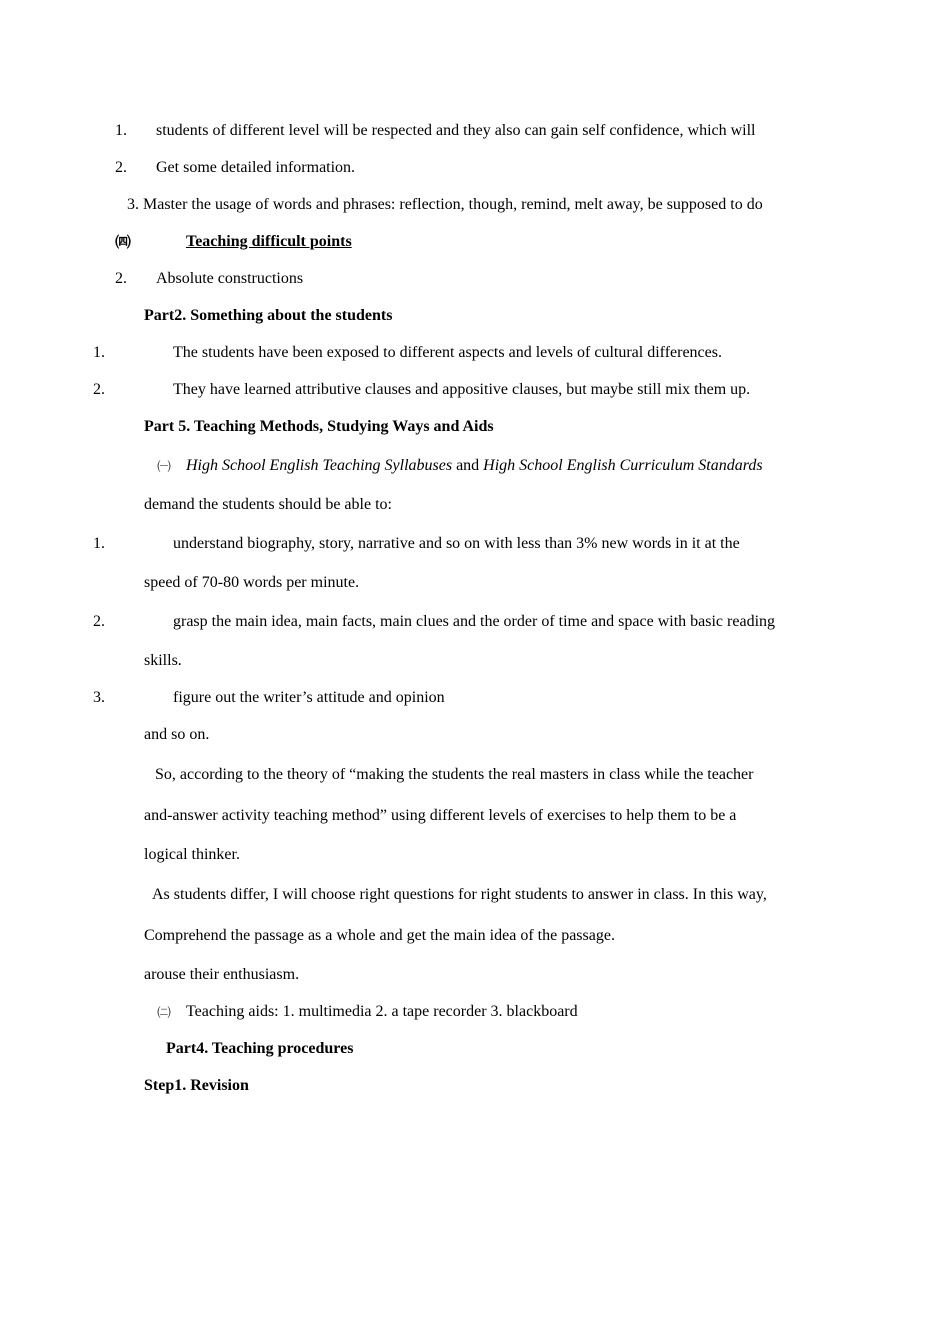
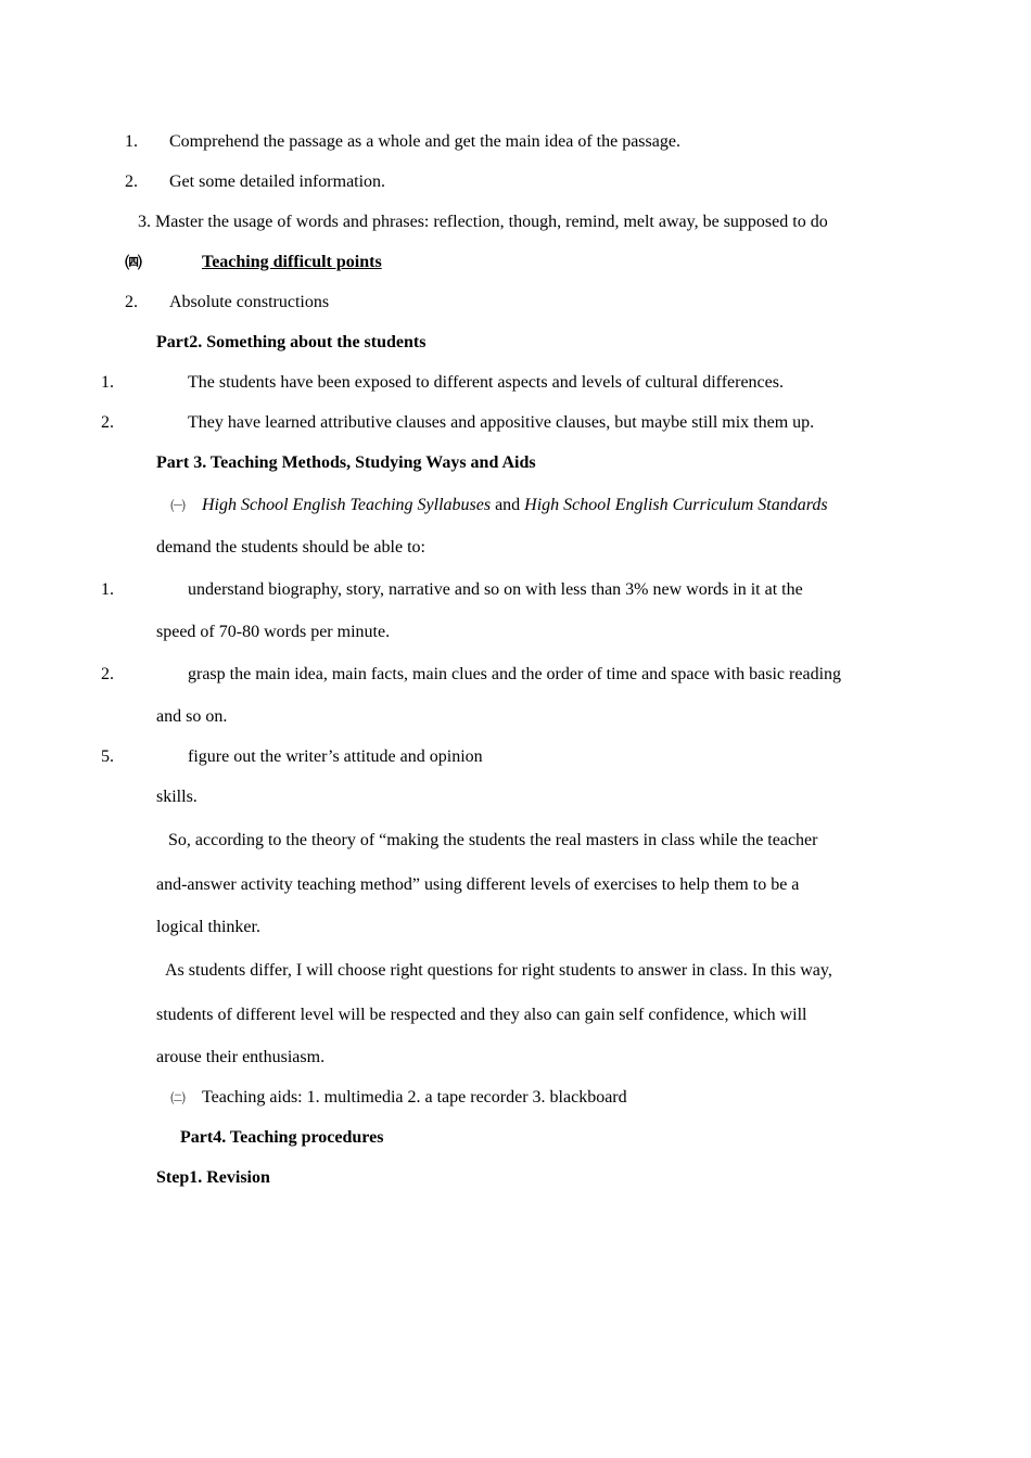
- 1. students of different level will be respected and they also can gain self confidence, which will
+ 1. Comprehend the passage as a whole and get the main idea of the passage.
  2. Get some detailed information.
  3. Master the usage of words and phrases: reflection, though, remind, melt away, be supposed to do
  ㈣ Teaching difficult points
  2. Absolute constructions
  Part2. Something about the students
  1. The students have been exposed to different aspects and levels of cultural differences.
  2. They have learned attributive clauses and appositive clauses, but maybe still mix them up.
- Part 5. Teaching Methods, Studying Ways and Aids
+ Part 3. Teaching Methods, Studying Ways and Aids
  ㈠ High School English Teaching Syllabuses and High School English Curriculum Standards
  demand the students should be able to:
  1. understand biography, story, narrative and so on with less than 3% new words in it at the
  speed of 70-80 words per minute.
  2. grasp the main idea, main facts, main clues and the order of time and space with basic reading
- skills.
+ and so on.
- 3. figure out the writer’s attitude and opinion
+ 5. figure out the writer’s attitude and opinion
- and so on.
+ skills.
  So, according to the theory of “making the students the real masters in class while the teacher
  and-answer activity teaching method” using different levels of exercises to help them to be a
  logical thinker.
  As students differ, I will choose right questions for right students to answer in class. In this way,
- Comprehend the passage as a whole and get the main idea of the passage.
+ students of different level will be respected and they also can gain self confidence, which will
  arouse their enthusiasm.
  ㈡ Teaching aids: 1. multimedia 2. a tape recorder 3. blackboard
  Part4. Teaching procedures
  Step1. Revision
